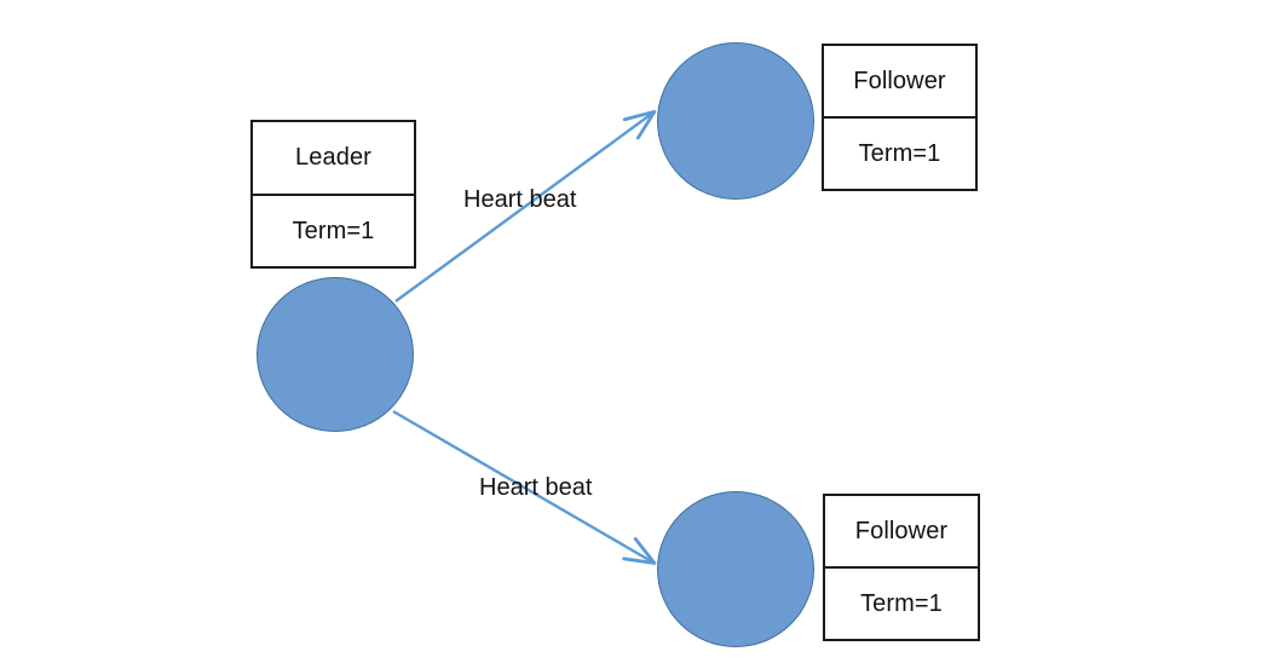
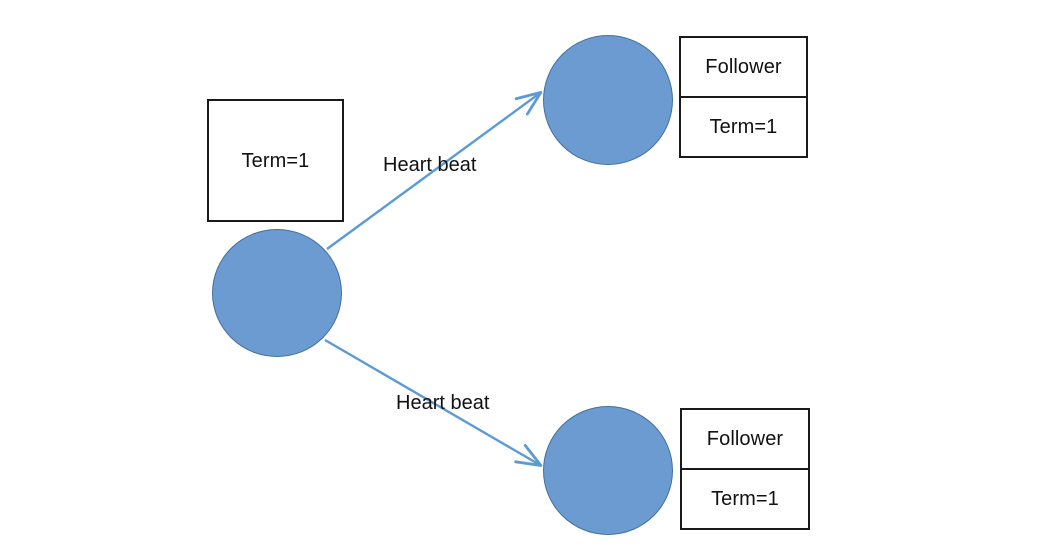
- Leader
  Term=1
  Follower
  Term=1
  Follower
  Term=1
  Heart beat
  Heart beat
